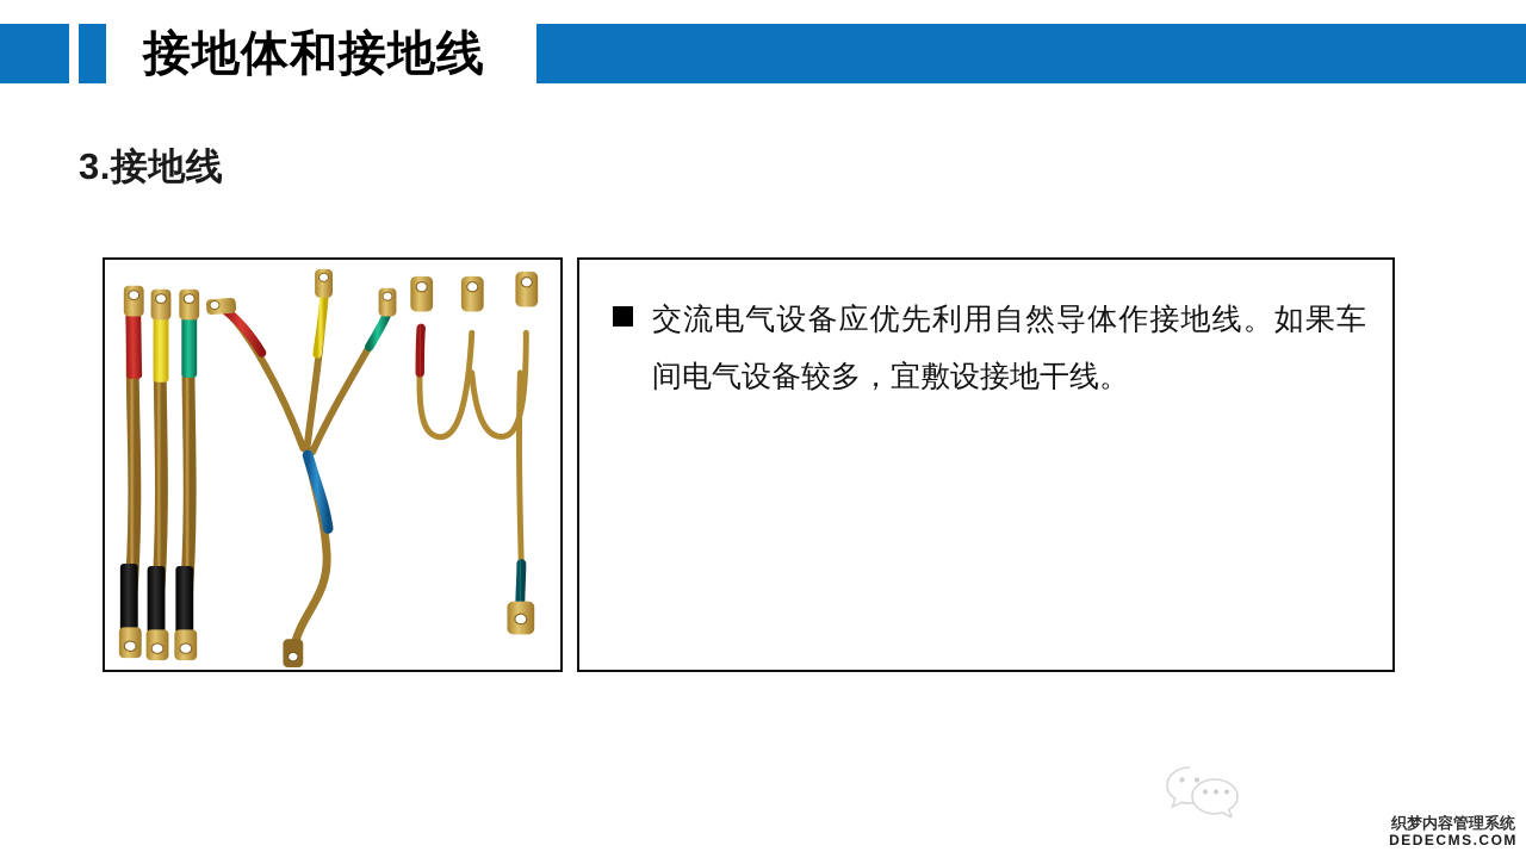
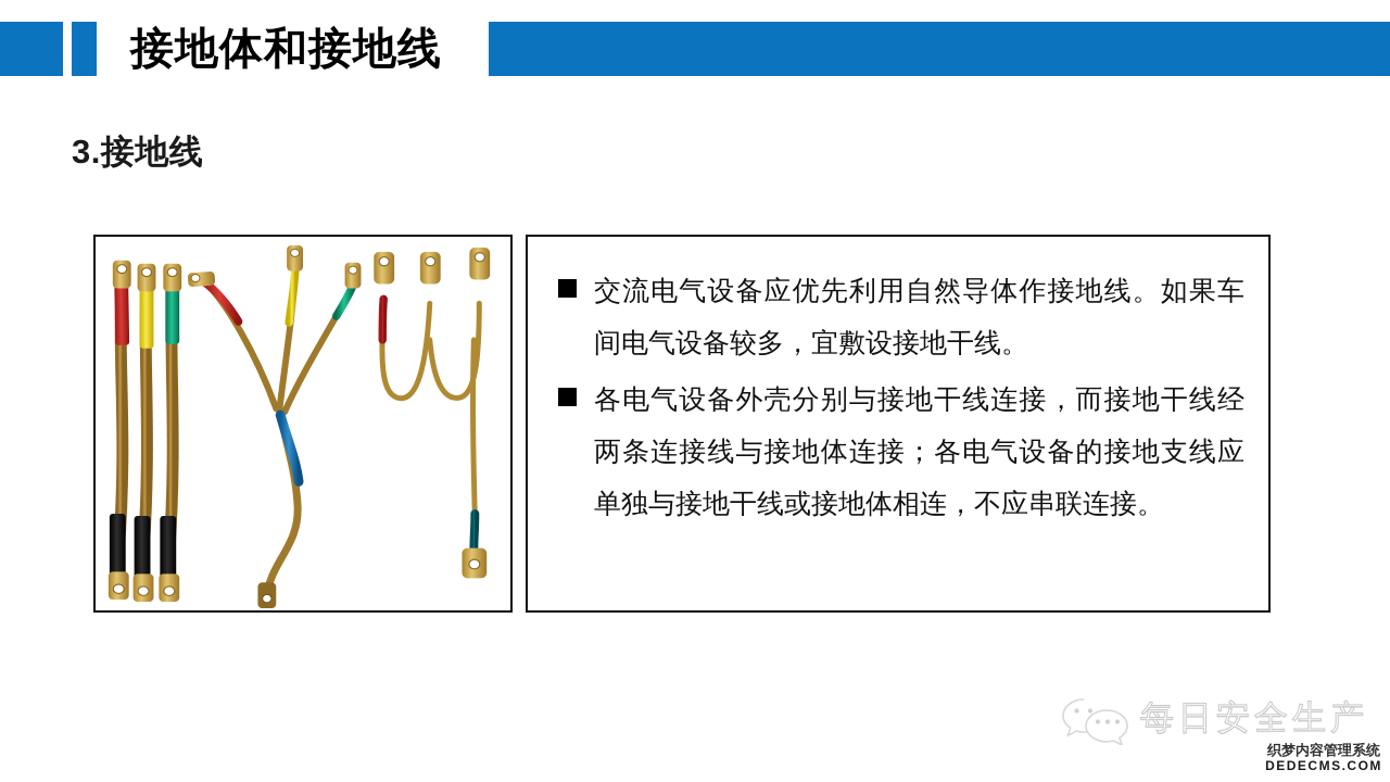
  接地体和接地线
  3.接地线
  交流电气设备应优先利用自然导体作接地线。如果车间电气设备较多，宜敷设接地干线。
+ 各电气设备外壳分别与接地干线连接，而接地干线经两条连接线与接地体连接；各电气设备的接地支线应单独与接地干线或接地体相连，不应串联连接。
+ 每日安全生产
  织梦内容管理系统
  DEDECMS.COM
